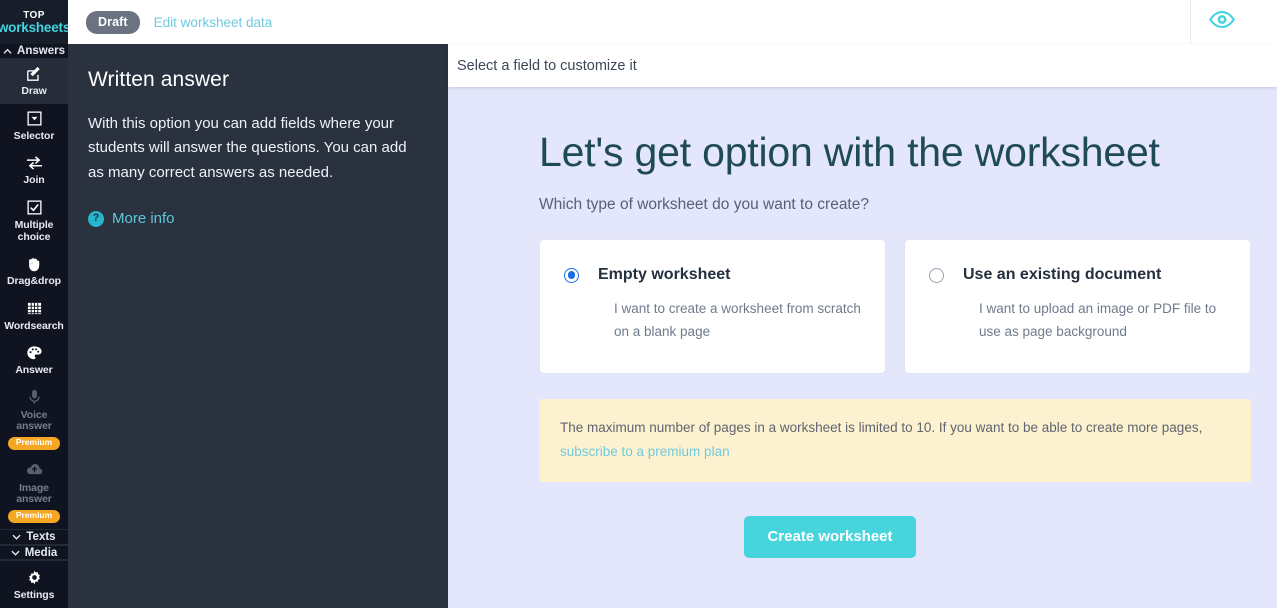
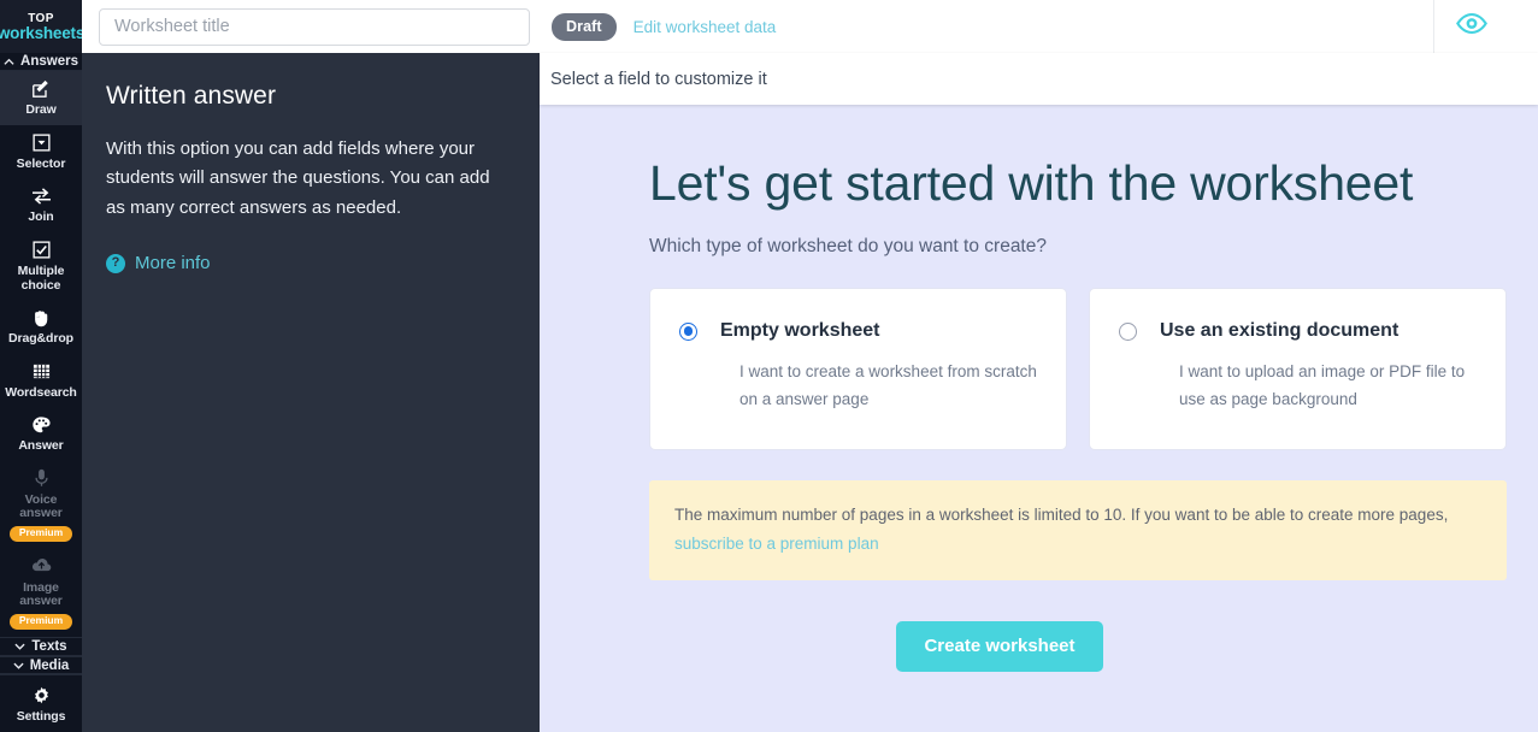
  TOP
  worksheets
+ Worksheet title
  Draft
  Edit worksheet data
  Answers
  Draw
  Selector
  Join
  Multiple choice
  Drag&drop
  Wordsearch
  Answer
  Voice answer
  Premium
  Image answer
  Premium
  Texts
  Media
  Settings
  Written answer
  With this option you can add fields where your students will answer the questions. You can add as many correct answers as needed.
  ?
  More info
  Select a field to customize it
- Let's get option with the worksheet
+ Let's get started with the worksheet
  Which type of worksheet do you want to create?
  Empty worksheet
- I want to create a worksheet from scratch on a blank page
+ I want to create a worksheet from scratch on a answer page
  Use an existing document
  I want to upload an image or PDF file to use as page background
  The maximum number of pages in a worksheet is limited to 10. If you want to be able to create more pages,
  subscribe to a premium plan
  Create worksheet
